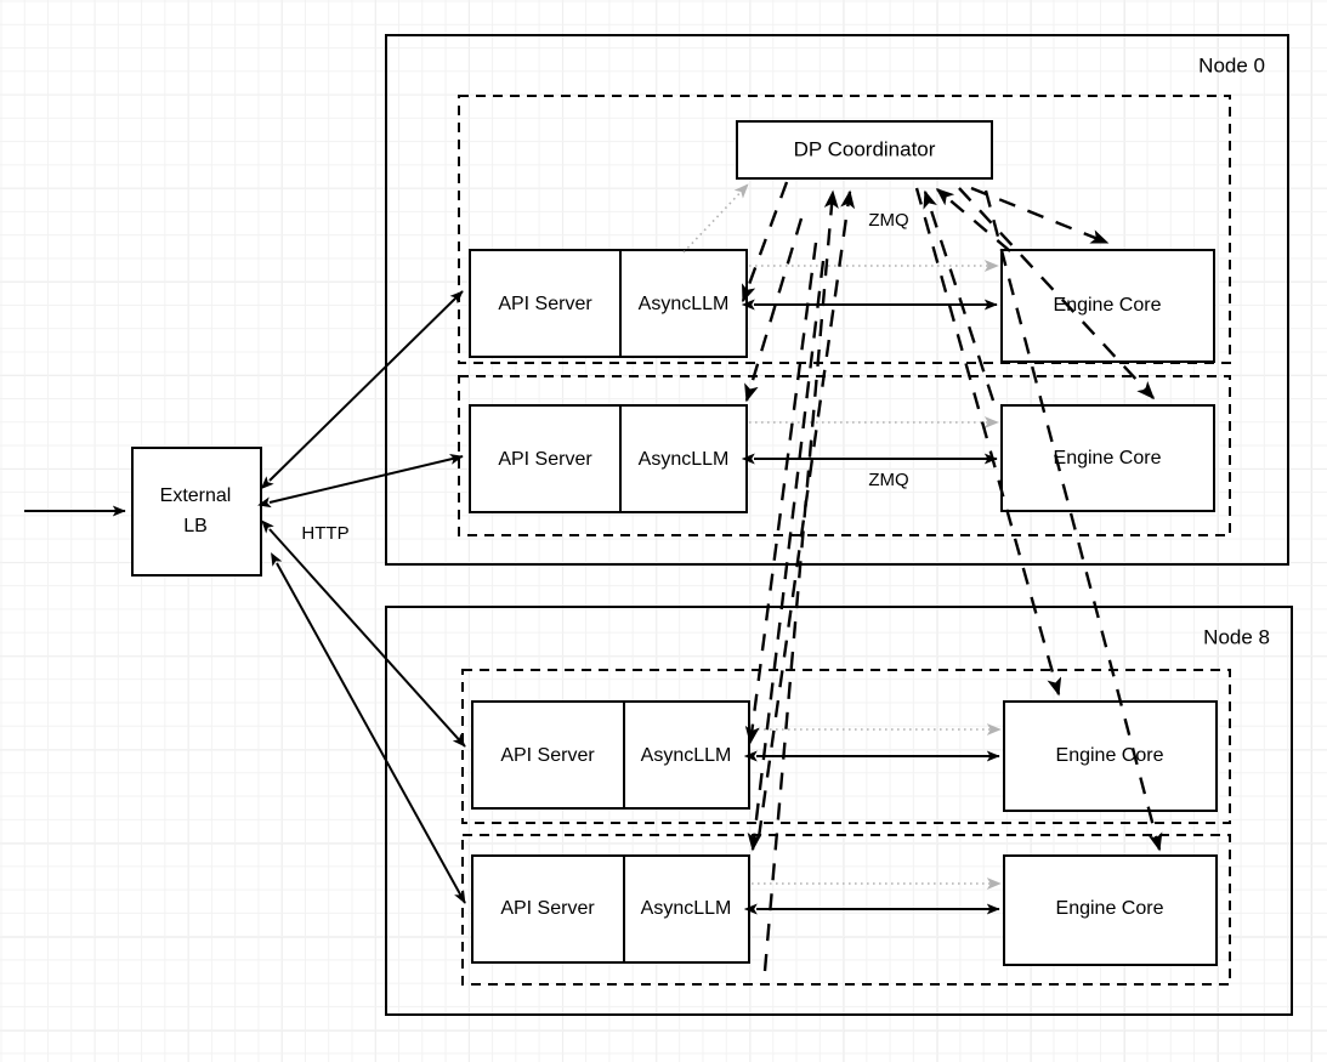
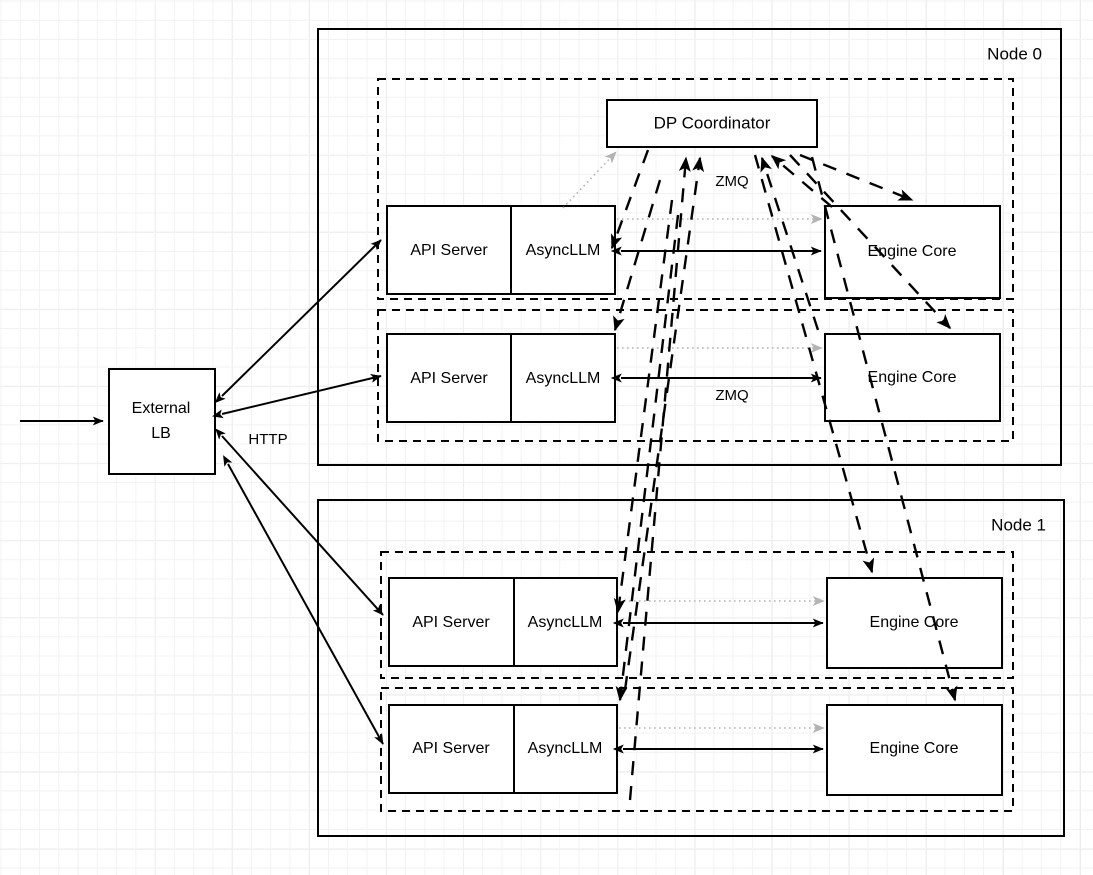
  Node 0
- Node 8
+ Node 1
  DP Coordinator
  External
  LB
  HTTP
  API Server
  AsyncLLM
  Engine Core
  API Server
  AsyncLLM
  Engine Core
  API Server
  AsyncLLM
  Engine Core
  API Server
  AsyncLLM
  Engine Core
  ZMQ
  ZMQ
